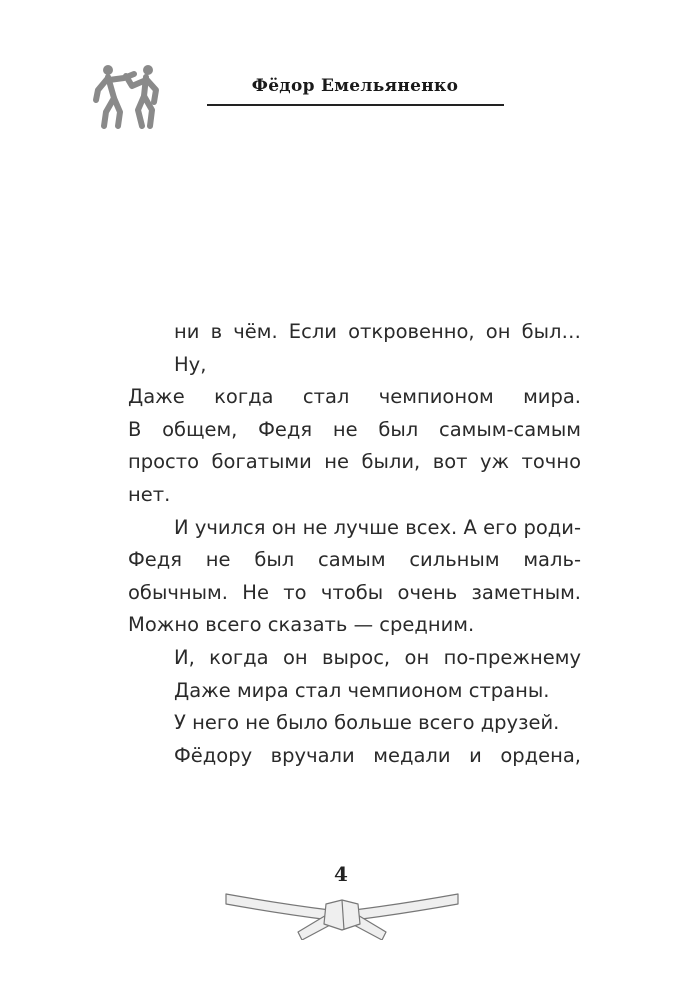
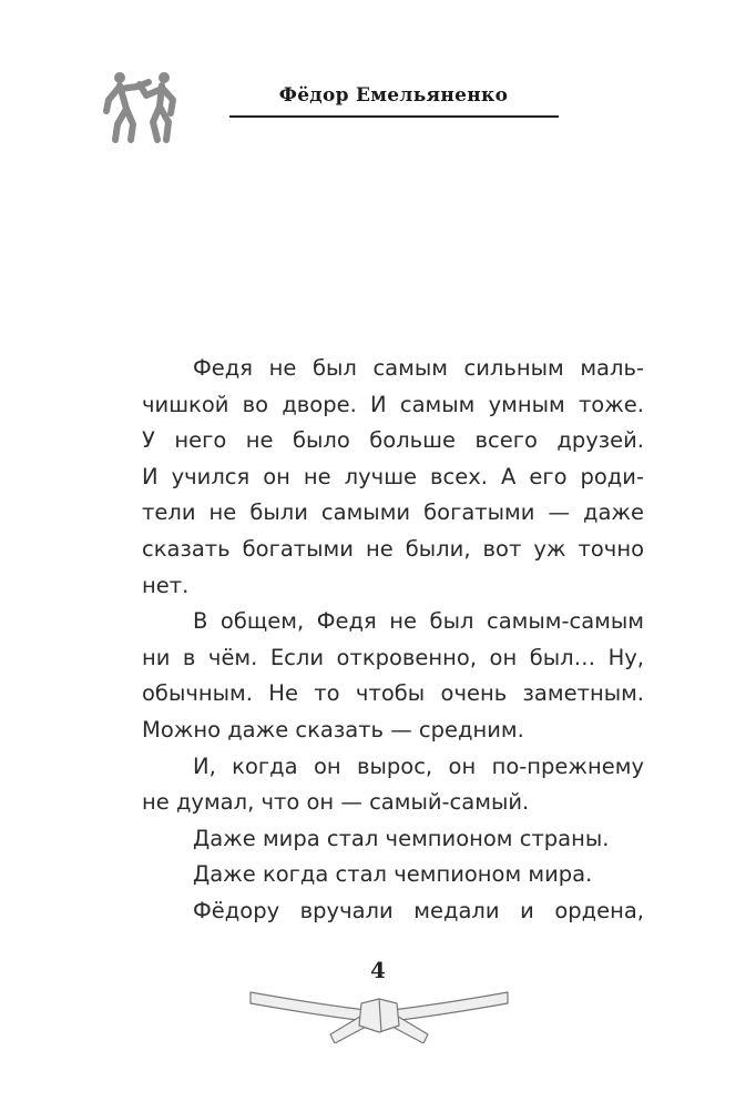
  Фёдор Емельяненко
- ни в чём. Если откровенно, он был… Ну,
+ Федя не был самым сильным маль-
+ чишкой во дворе. И самым умным тоже.
- Даже когда стал чемпионом мира.
+ У него не было больше всего друзей.
- В общем, Федя не был самым-самым
+ И учился он не лучше всех. А его роди-
+ тели не были самыми богатыми — даже
- просто богатыми не были, вот уж точно
+ сказать богатыми не были, вот уж точно
  нет.
- И учился он не лучше всех. А его роди-
+ В общем, Федя не был самым-самым
- Федя не был самым сильным маль-
+ ни в чём. Если откровенно, он был… Ну,
  обычным. Не то чтобы очень заметным.
- Можно всего сказать — средним.
+ Можно даже сказать — средним.
  И, когда он вырос, он по-прежнему
+ не думал, что он — самый-самый.
  Даже мира стал чемпионом страны.
- У него не было больше всего друзей.
+ Даже когда стал чемпионом мира.
  Фёдору вручали медали и ордена,
  4
